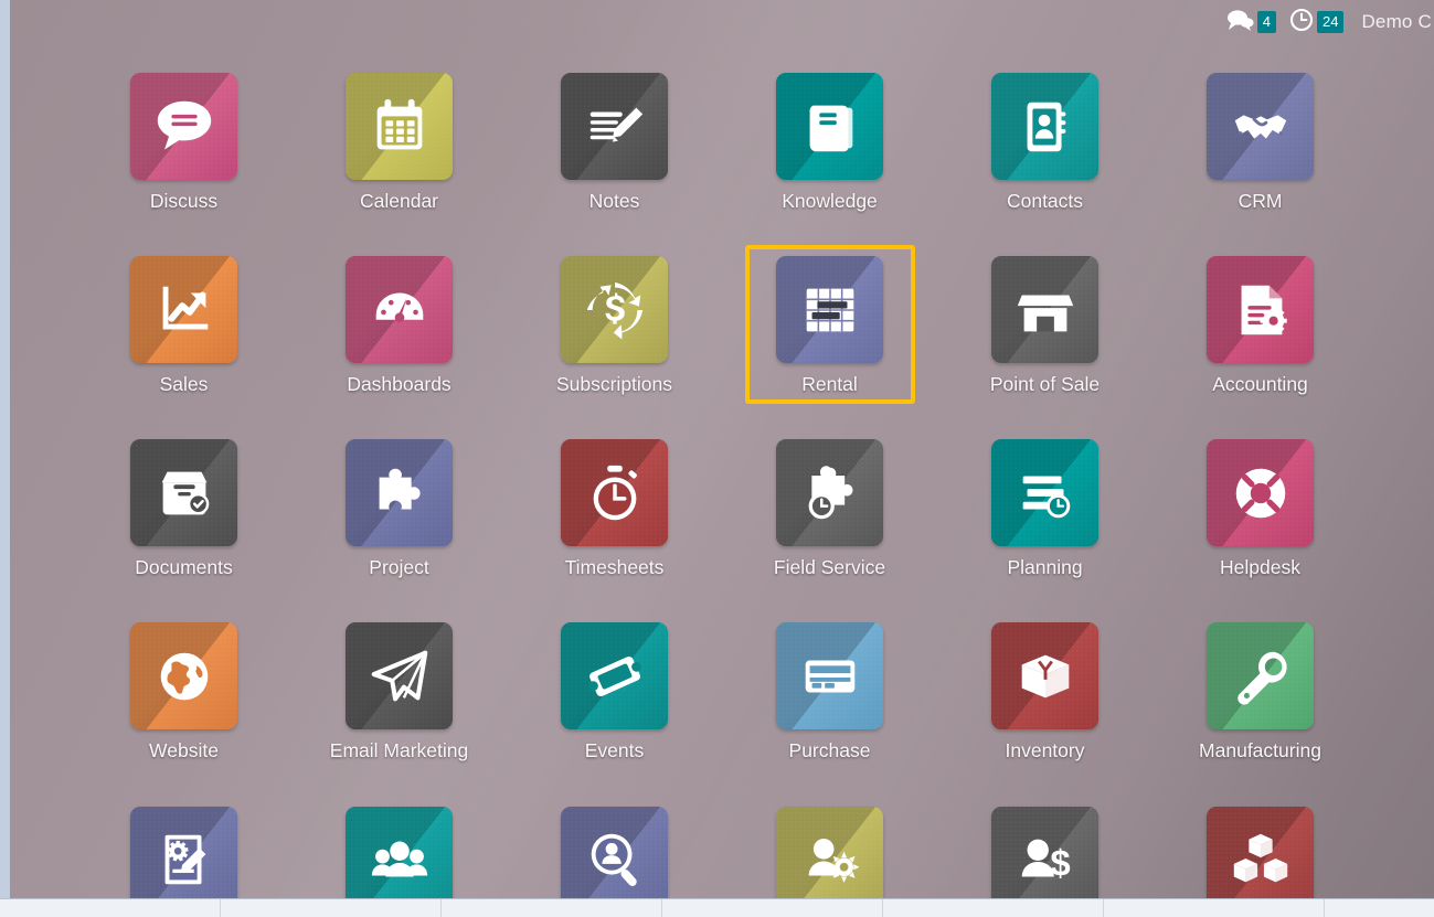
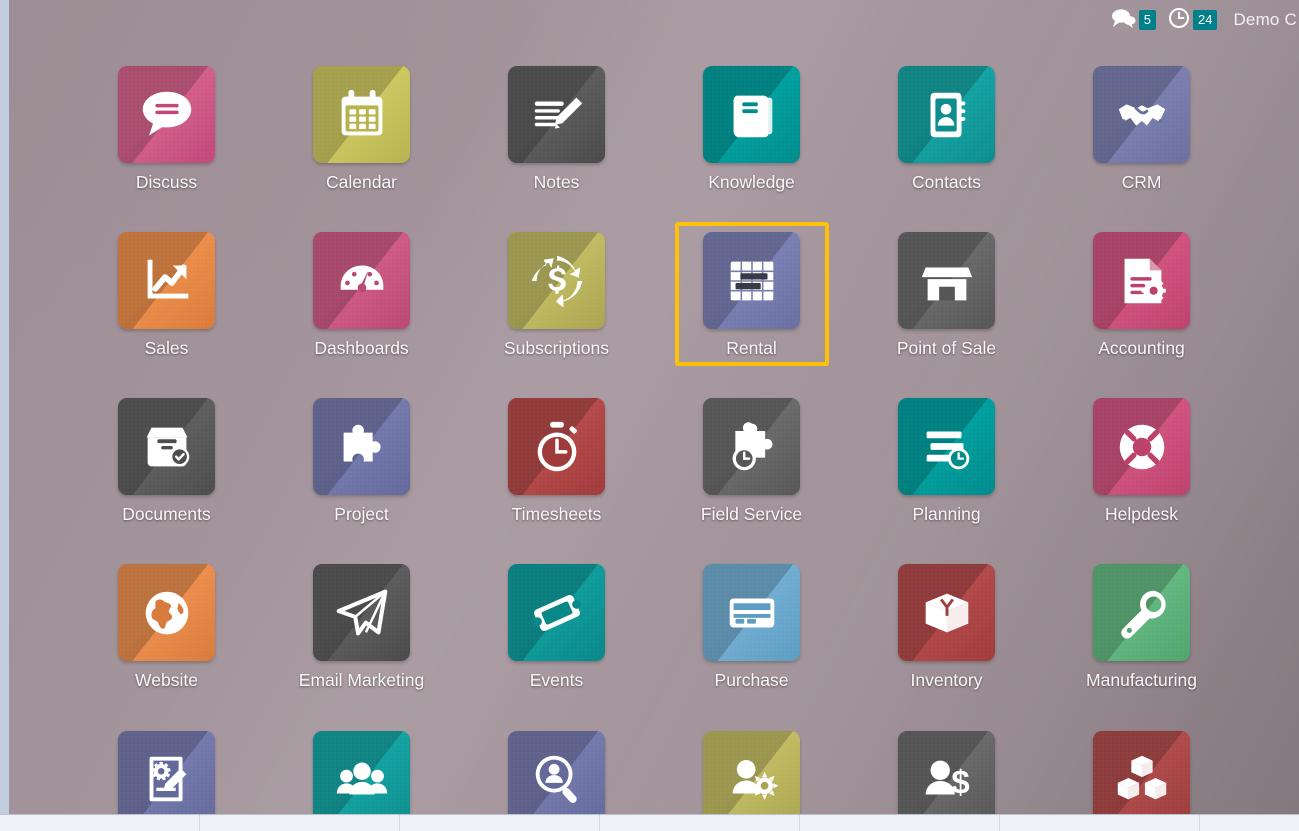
- 4
+ 5
  24
  Demo C
  Discuss
  Calendar
  Notes
  Knowledge
  Contacts
  CRM
  Sales
  Dashboards
  Subscriptions
  Rental
  Point of Sale
  Accounting
  Documents
  Project
  Timesheets
  Field Service
  Planning
  Helpdesk
  Website
  Email Marketing
  Events
  Purchase
  Inventory
  Manufacturing
  $
